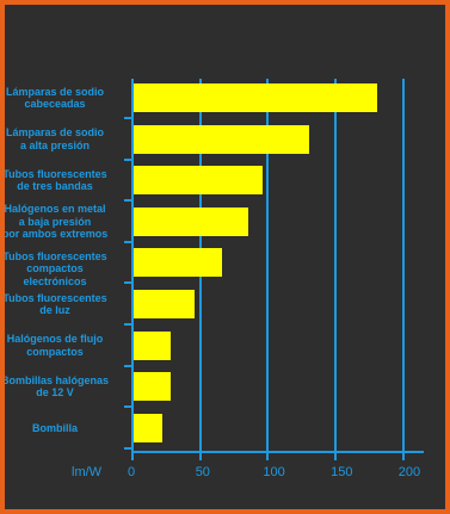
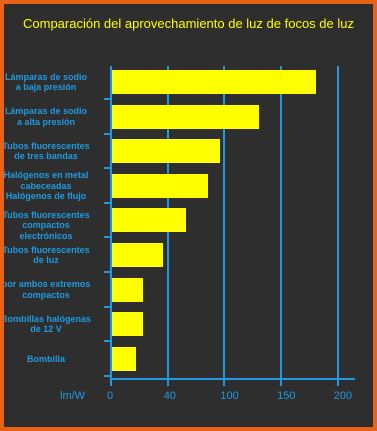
+ Comparación del aprovechamiento de luz de focos de luz
  lm/W
  Lámparas de sodio
- cabeceadas
+ a baja presión
  Lámparas de sodio
  a alta presión
  Tubos fluorescentes
  de tres bandas
  Halógenos en metal
- a baja presión
+ cabeceadas
- por ambos extremos
+ Halógenos de flujo
  Tubos fluorescentes
  compactos electrónicos
  Tubos fluorescentes
  de luz
- Halógenos de flujo
+ por ambos extremos
  compactos
  Bombillas halógenas
  de 12 V
  Bombilla
  0
- 50
+ 40
  100
  150
  200
